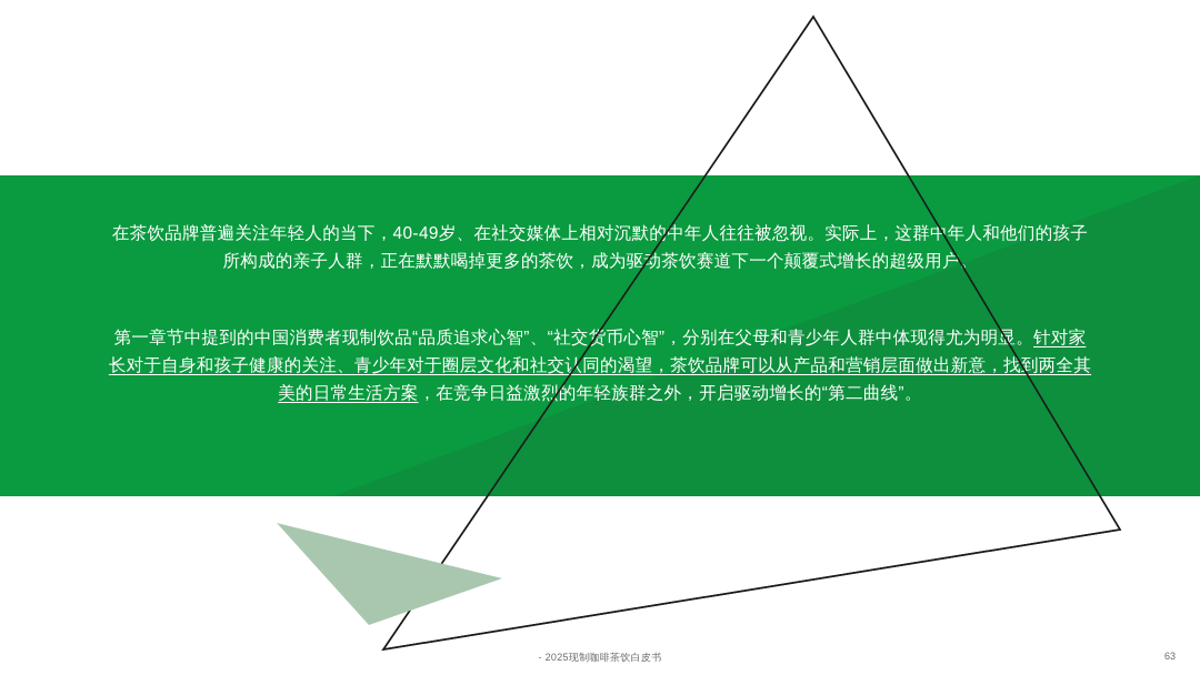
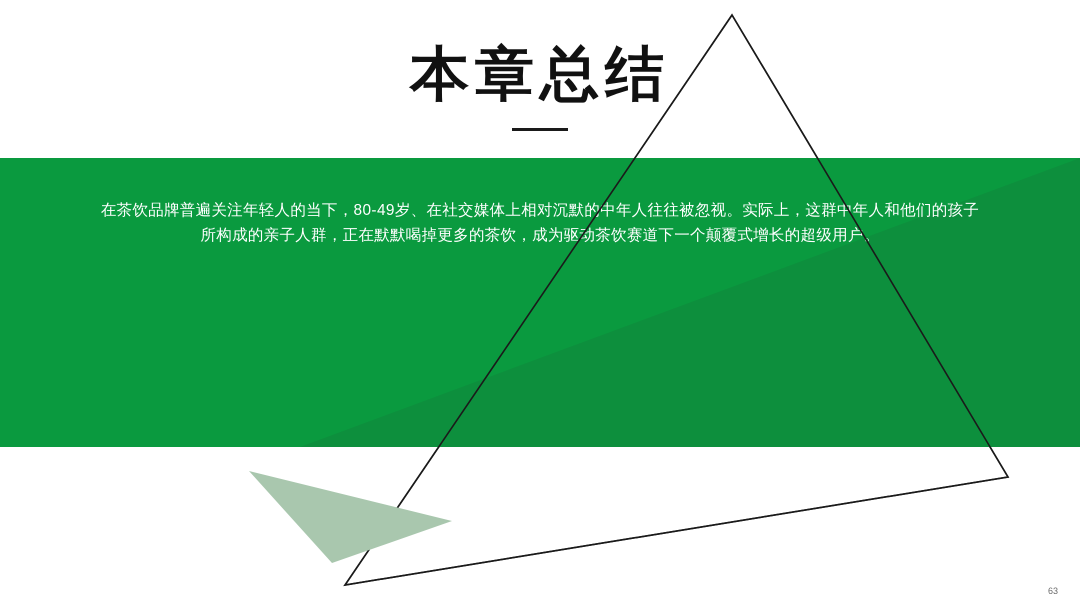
+ 本章总结
- 在茶饮品牌普遍关注年轻人的当下，40-49岁、在社交媒体上相对沉默的中年人往往被忽视。实际上，这群中年人和他们的孩子所构成的亲子人群，正在默默喝掉更多的茶饮，成为驱动茶饮赛道下一个颠覆式增长的超级用户。
+ 在茶饮品牌普遍关注年轻人的当下，80-49岁、在社交媒体上相对沉默的中年人往往被忽视。实际上，这群中年人和他们的孩子所构成的亲子人群，正在默默喝掉更多的茶饮，成为驱动茶饮赛道下一个颠覆式增长的超级用户。
- 第一章节中提到的中国消费者现制饮品“品质追求心智”、“社交货币心智”，分别在父母和青少年人群中体现得尤为明显。针对家长对于自身和孩子健康的关注、青少年对于圈层文化和社交认同的渴望，茶饮品牌可以从产品和营销层面做出新意，找到两全其美的日常生活方案，在竞争日益激烈的年轻族群之外，开启驱动增长的“第二曲线”。
- - 2025现制咖啡茶饮白皮书
  63
